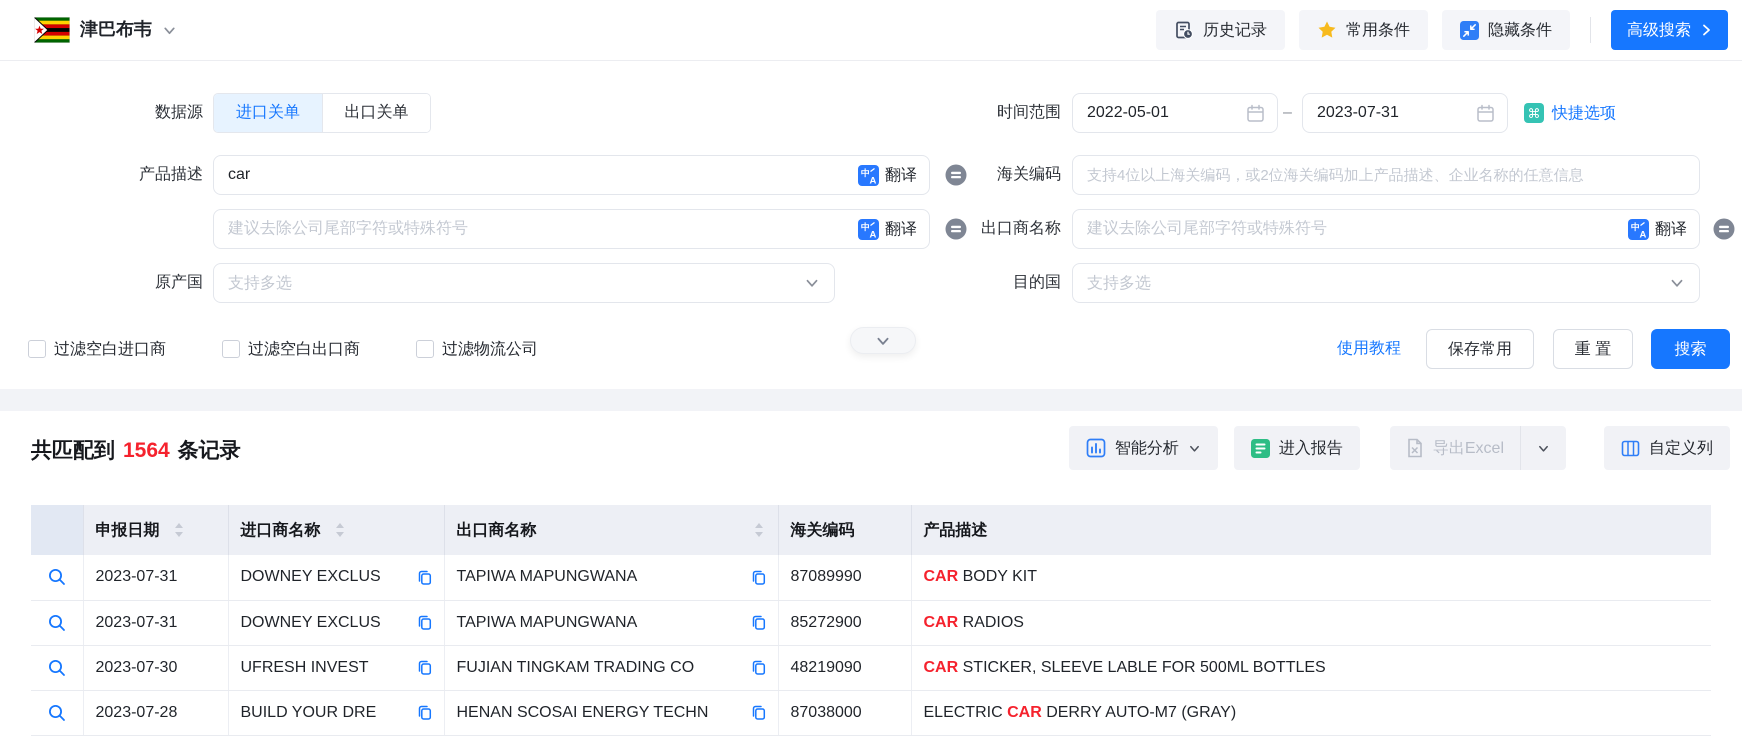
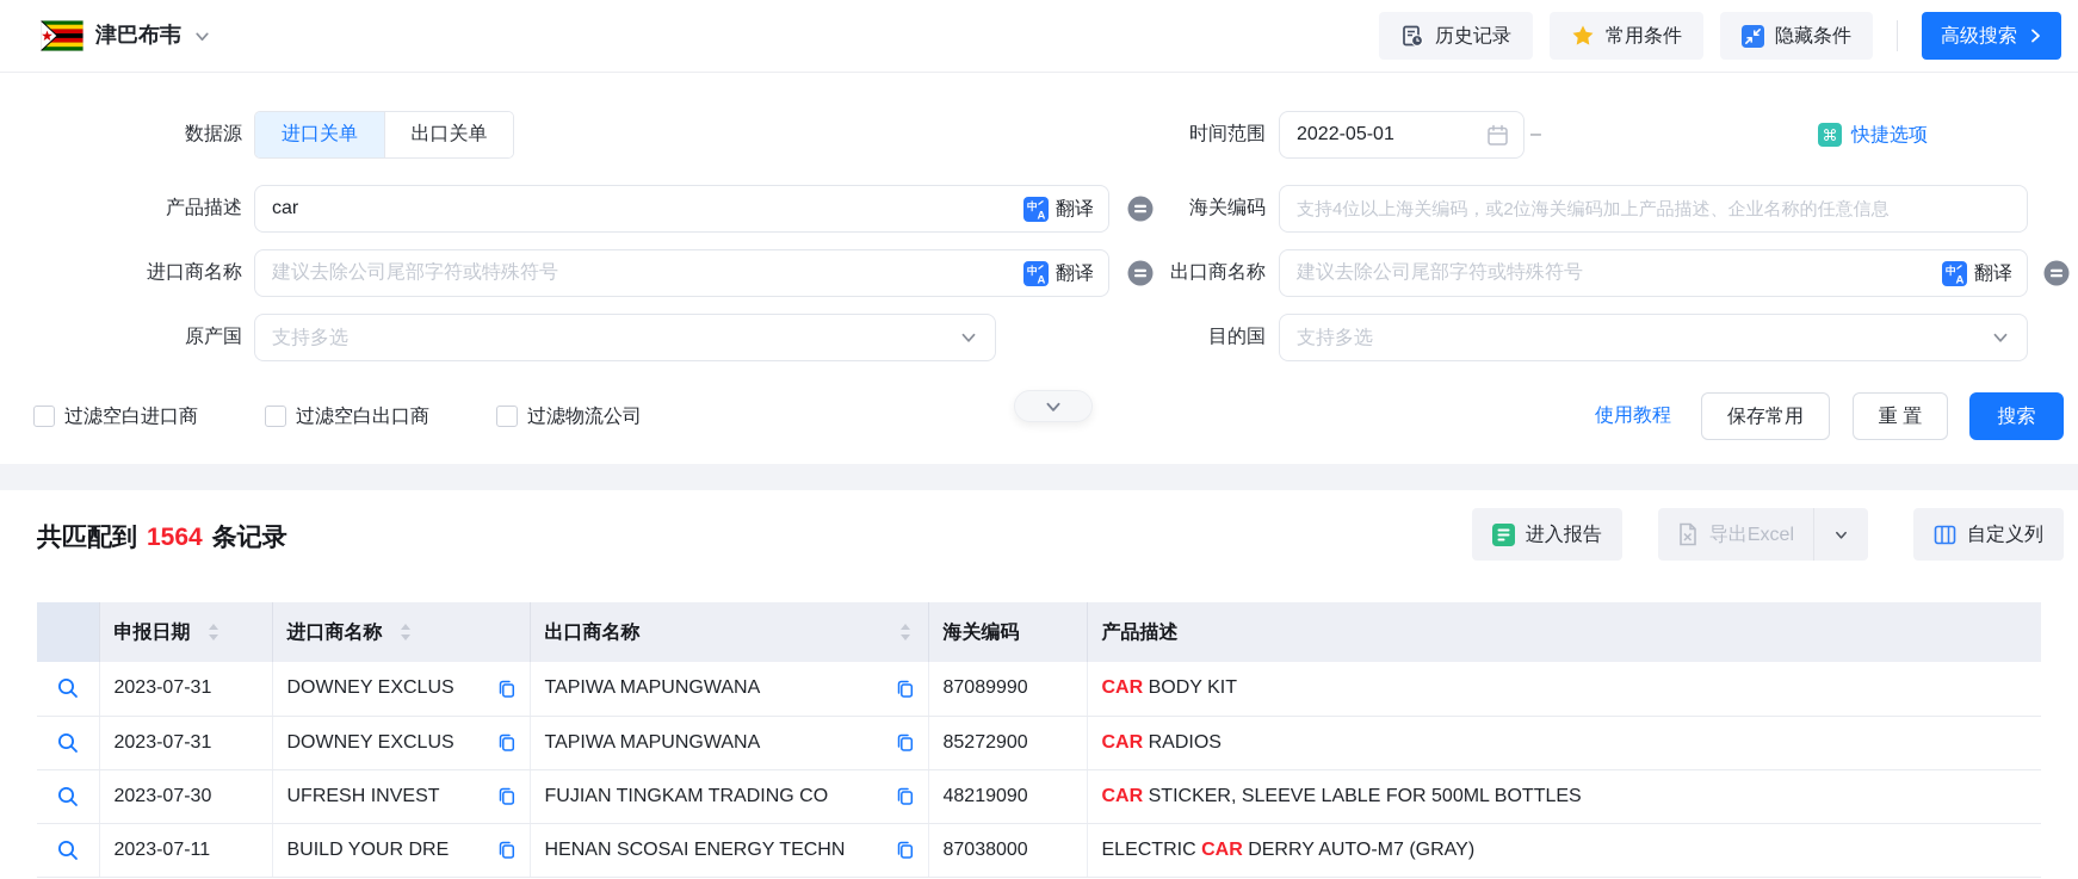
  津巴布韦
  历史记录
  常用条件
  隐藏条件
  高级搜索
  数据源
  进口关单
  出口关单
  时间范围
  2022-05-01
  –
- 2023-07-31
  ⌘
  快捷选项
  产品描述
  car
  中
  A
  翻译
  海关编码
  支持4位以上海关编码，或2位海关编码加上产品描述、企业名称的任意信息
+ 进口商名称
  建议去除公司尾部字符或特殊符号
  中
  A
  翻译
  出口商名称
  建议去除公司尾部字符或特殊符号
  中
  A
  翻译
  原产国
  支持多选
  目的国
  支持多选
  过滤空白进口商
  过滤空白出口商
  过滤物流公司
  使用教程
  保存常用
  重 置
  搜索
  共匹配到 1564 条记录
- 智能分析
  进入报告
  导出Excel
  自定义列
  	申报日期	进口商名称	出口商名称	海关编码	产品描述
  	2023-07-31	DOWNEY EXCLUS	TAPIWA MAPUNGWANA	87089990	CAR BODY KIT
  	2023-07-31	DOWNEY EXCLUS	TAPIWA MAPUNGWANA	85272900	CAR RADIOS
  	2023-07-30	UFRESH INVEST	FUJIAN TINGKAM TRADING CO	48219090	CAR STICKER, SLEEVE LABLE FOR 500ML BOTTLES
- 	2023-07-28	BUILD YOUR DRE	HENAN SCOSAI ENERGY TECHN	87038000	ELECTRIC CAR DERRY AUTO-M7 (GRAY)
+ 	2023-07-11	BUILD YOUR DRE	HENAN SCOSAI ENERGY TECHN	87038000	ELECTRIC CAR DERRY AUTO-M7 (GRAY)
